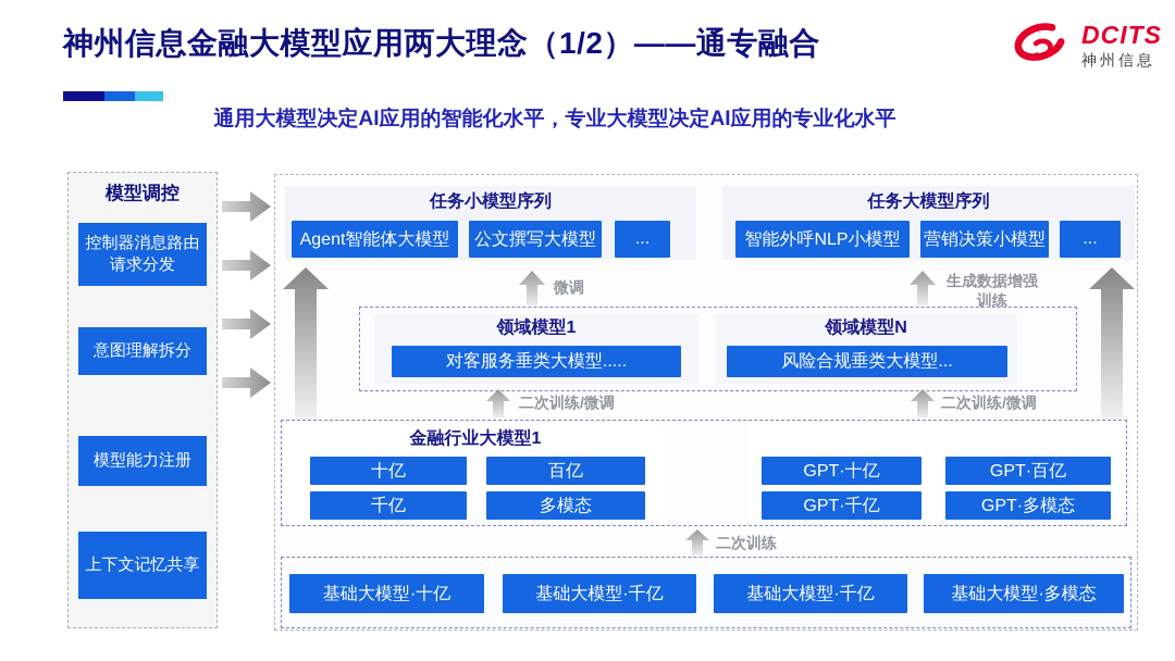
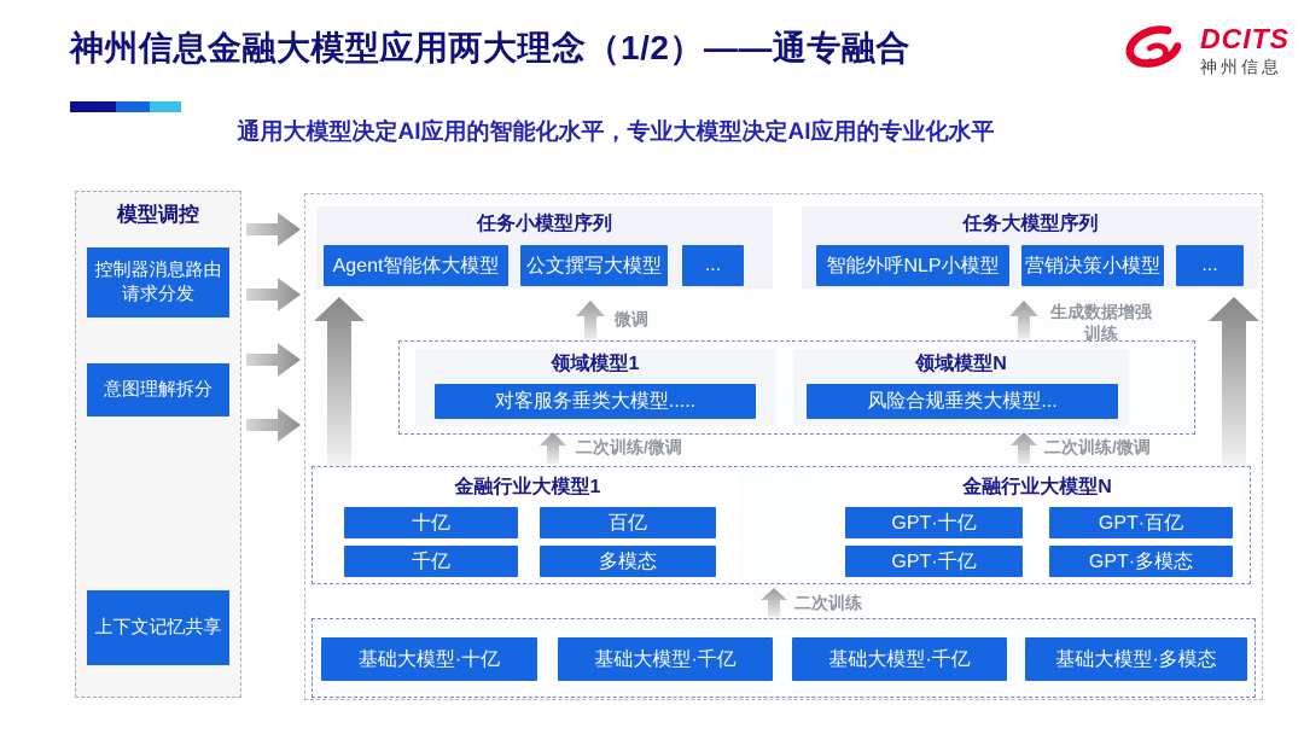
  神州信息金融大模型应用两大理念（1/2）——通专融合
  DCITS
  神州信息
  通用大模型决定AI应用的智能化水平，专业大模型决定AI应用的专业化水平
  模型调控
  控制器消息路由请求分发
  意图理解拆分
- 模型能力注册
  上下文记忆共享
  任务小模型序列
  Agent智能体大模型
  公文撰写大模型
  ...
  任务大模型序列
  智能外呼NLP小模型
  营销决策小模型
  ...
  微调
  生成数据增强训练
  领域模型1
  对客服务垂类大模型.....
  领域模型N
  风险合规垂类大模型...
  二次训练/微调
  二次训练/微调
  金融行业大模型1
  十亿
  百亿
  千亿
  多模态
+ 金融行业大模型N
  GPT·十亿
  GPT·百亿
  GPT·千亿
  GPT·多模态
  二次训练
  基础大模型·十亿
  基础大模型·千亿
  基础大模型·千亿
  基础大模型·多模态
